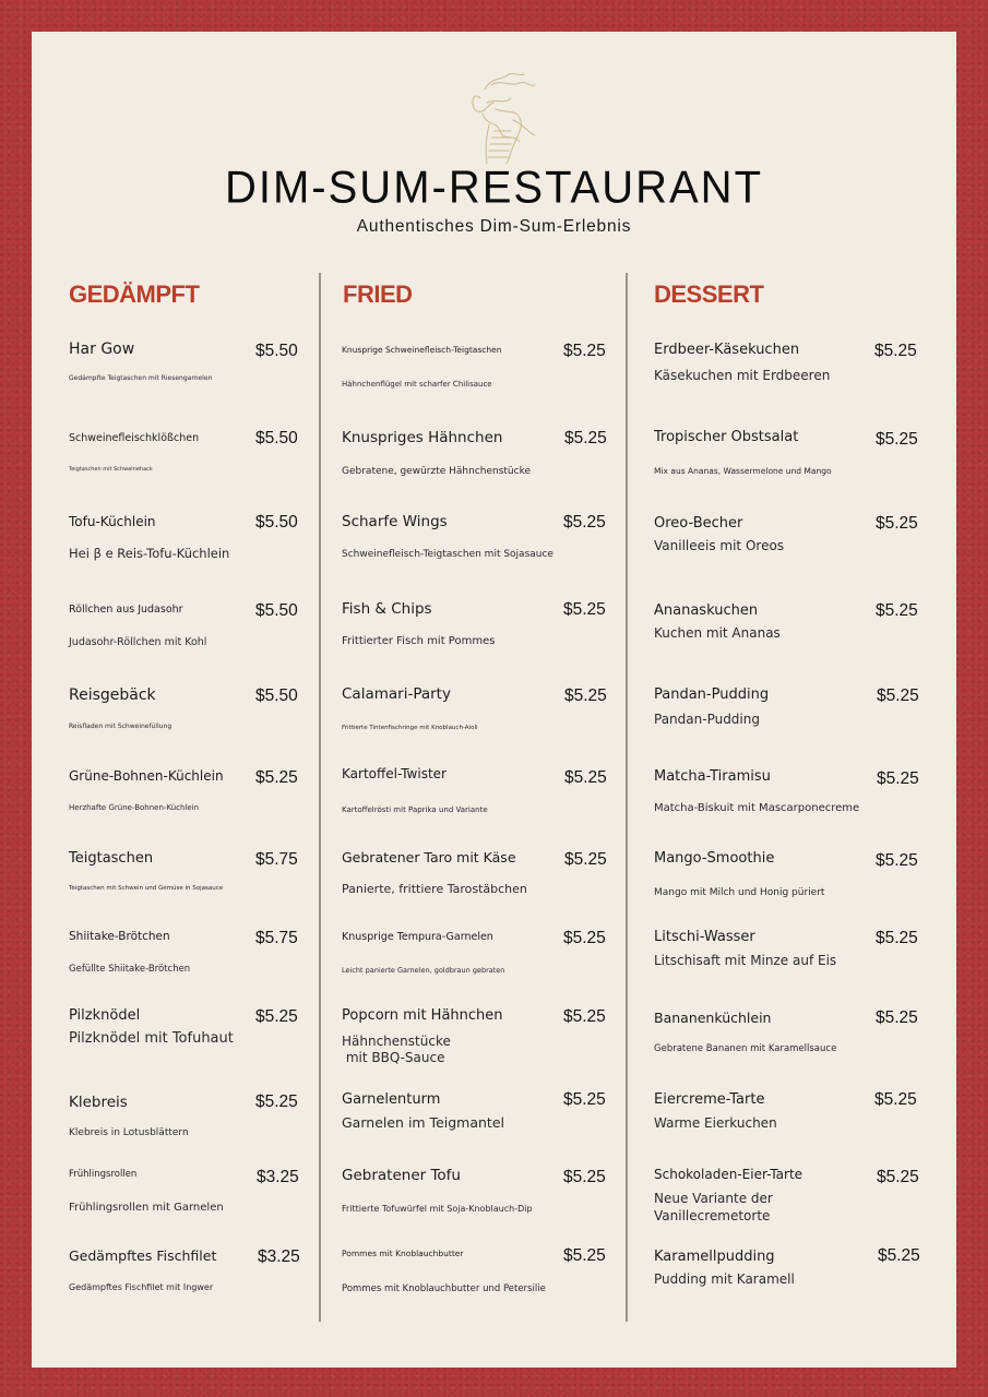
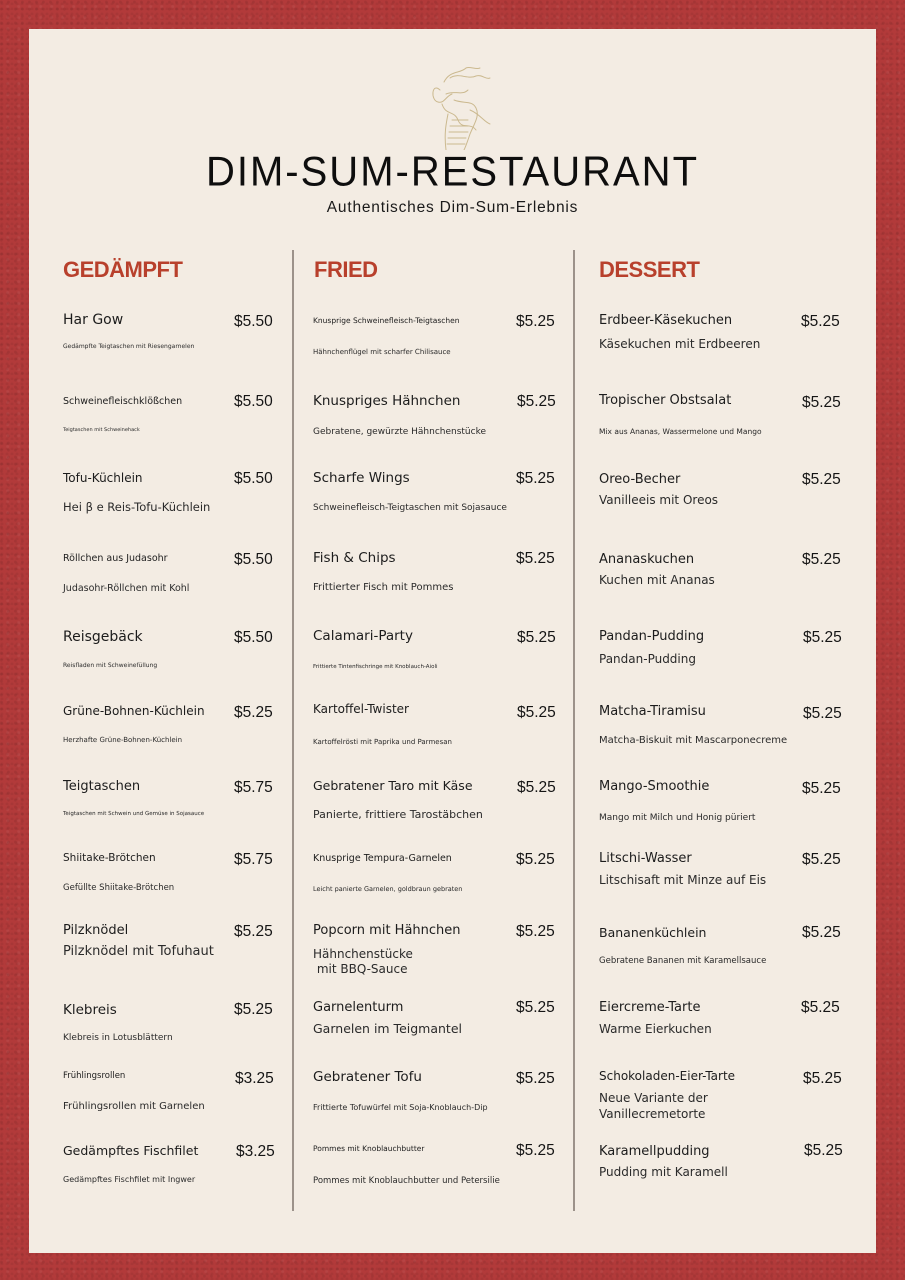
  DIM-SUM-RESTAURANT
  Authentisches Dim-Sum-Erlebnis
  GEDÄMPFT
  Har Gow
  $5.50
  Schweinefleischklößchen
  $5.50
  Tofu-Küchlein
  $5.50
  Hei β e Reis-Tofu-Küchlein
  Röllchen aus Judasohr
  $5.50
  Judasohr-Röllchen mit Kohl
  Reisgebäck
  $5.50
  Grüne-Bohnen-Küchlein
  $5.25
  Herzhafte Grüne-Bohnen-Küchlein
  Teigtaschen
  $5.75
  Shiitake-Brötchen
  $5.75
  Gefüllte Shiitake-Brötchen
  Pilzknödel
  $5.25
  Pilzknödel mit Tofuhaut
  Klebreis
  $5.25
  Klebreis in Lotusblättern
  Frühlingsrollen
  $3.25
  Frühlingsrollen mit Garnelen
  Gedämpftes Fischfilet
  $3.25
  Gedämpftes Fischfilet mit Ingwer
  FRIED
  Knusprige Schweinefleisch-Teigtaschen
  $5.25
  Hähnchenflügel mit scharfer Chilisauce
  Knuspriges Hähnchen
  $5.25
  Gebratene, gewürzte Hähnchenstücke
  Scharfe Wings
  $5.25
  Schweinefleisch-Teigtaschen mit Sojasauce
  Fish & Chips
  $5.25
  Frittierter Fisch mit Pommes
  Calamari-Party
  $5.25
  Kartoffel-Twister
  $5.25
- Kartoffelrösti mit Paprika und Variante
+ Kartoffelrösti mit Paprika und Parmesan
  Gebratener Taro mit Käse
  $5.25
  Panierte, frittiere Tarostäbchen
  Knusprige Tempura-Garnelen
  $5.25
  Leicht panierte Garnelen, goldbraun gebraten
  Popcorn mit Hähnchen
  $5.25
  Hähnchenstücke
  mit BBQ-Sauce
  Garnelenturm
  $5.25
  Garnelen im Teigmantel
  Gebratener Tofu
  $5.25
  Frittierte Tofuwürfel mit Soja-Knoblauch-Dip
  Pommes mit Knoblauchbutter
  $5.25
  Pommes mit Knoblauchbutter und Petersilie
  DESSERT
  Erdbeer-Käsekuchen
  $5.25
  Käsekuchen mit Erdbeeren
  Tropischer Obstsalat
  $5.25
  Mix aus Ananas, Wassermelone und Mango
  Oreo-Becher
  $5.25
  Vanilleeis mit Oreos
  Ananaskuchen
  $5.25
  Kuchen mit Ananas
  Pandan-Pudding
  $5.25
  Pandan-Pudding
  Matcha-Tiramisu
  $5.25
  Matcha-Biskuit mit Mascarponecreme
  Mango-Smoothie
  $5.25
  Mango mit Milch und Honig püriert
  Litschi-Wasser
  $5.25
  Litschisaft mit Minze auf Eis
  Bananenküchlein
  $5.25
  Gebratene Bananen mit Karamellsauce
  Eiercreme-Tarte
  $5.25
  Warme Eierkuchen
  Schokoladen-Eier-Tarte
  $5.25
  Neue Variante der
  Vanillecremetorte
  Karamellpudding
  $5.25
  Pudding mit Karamell
